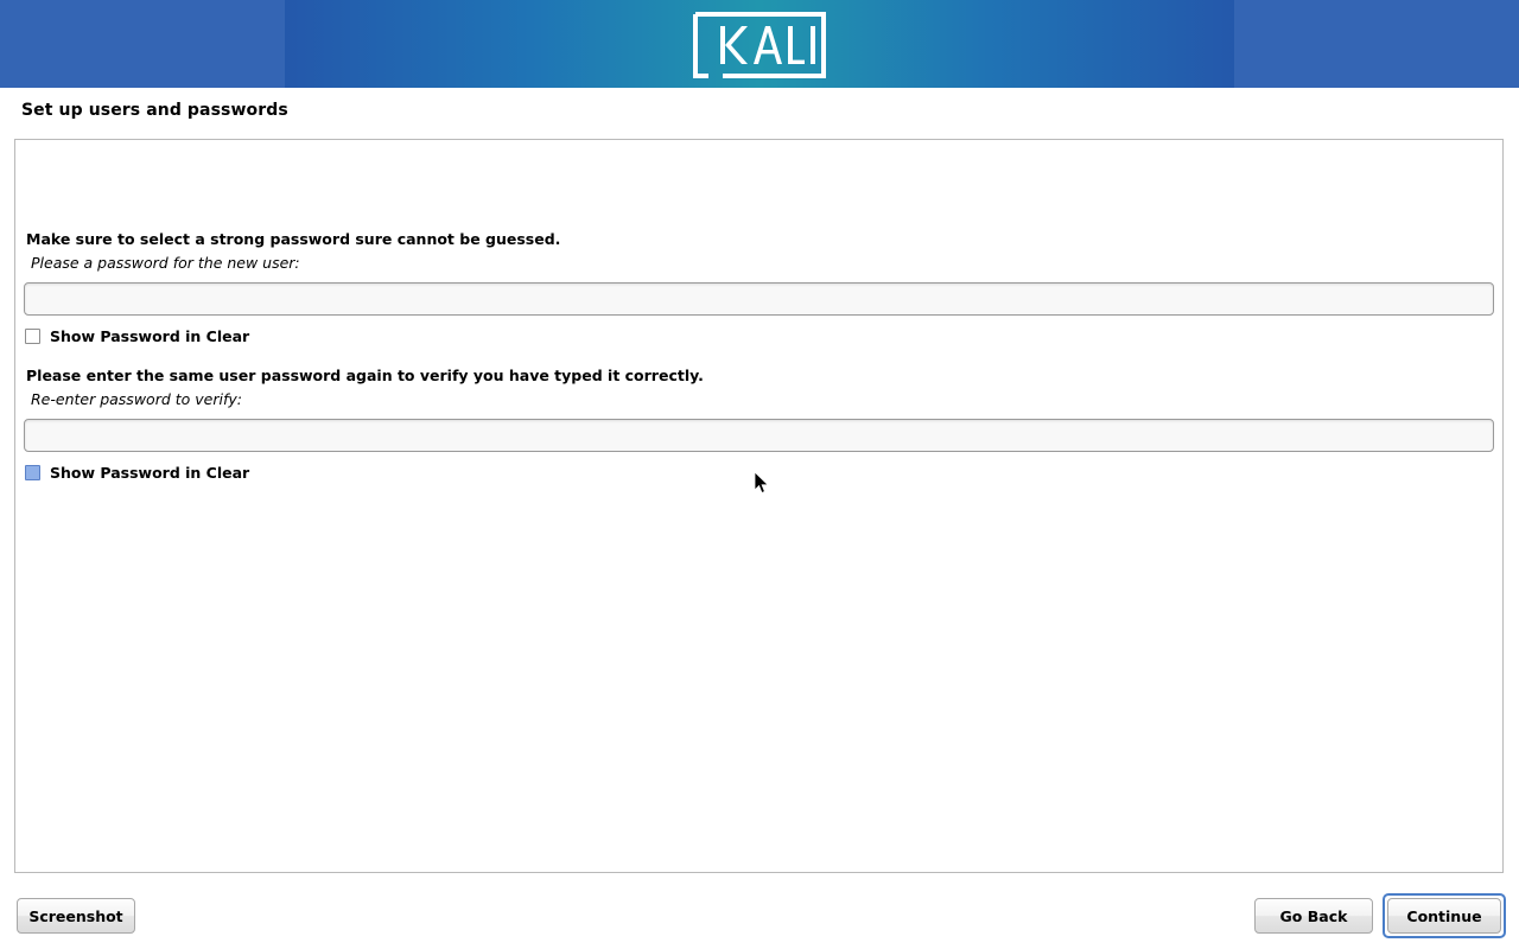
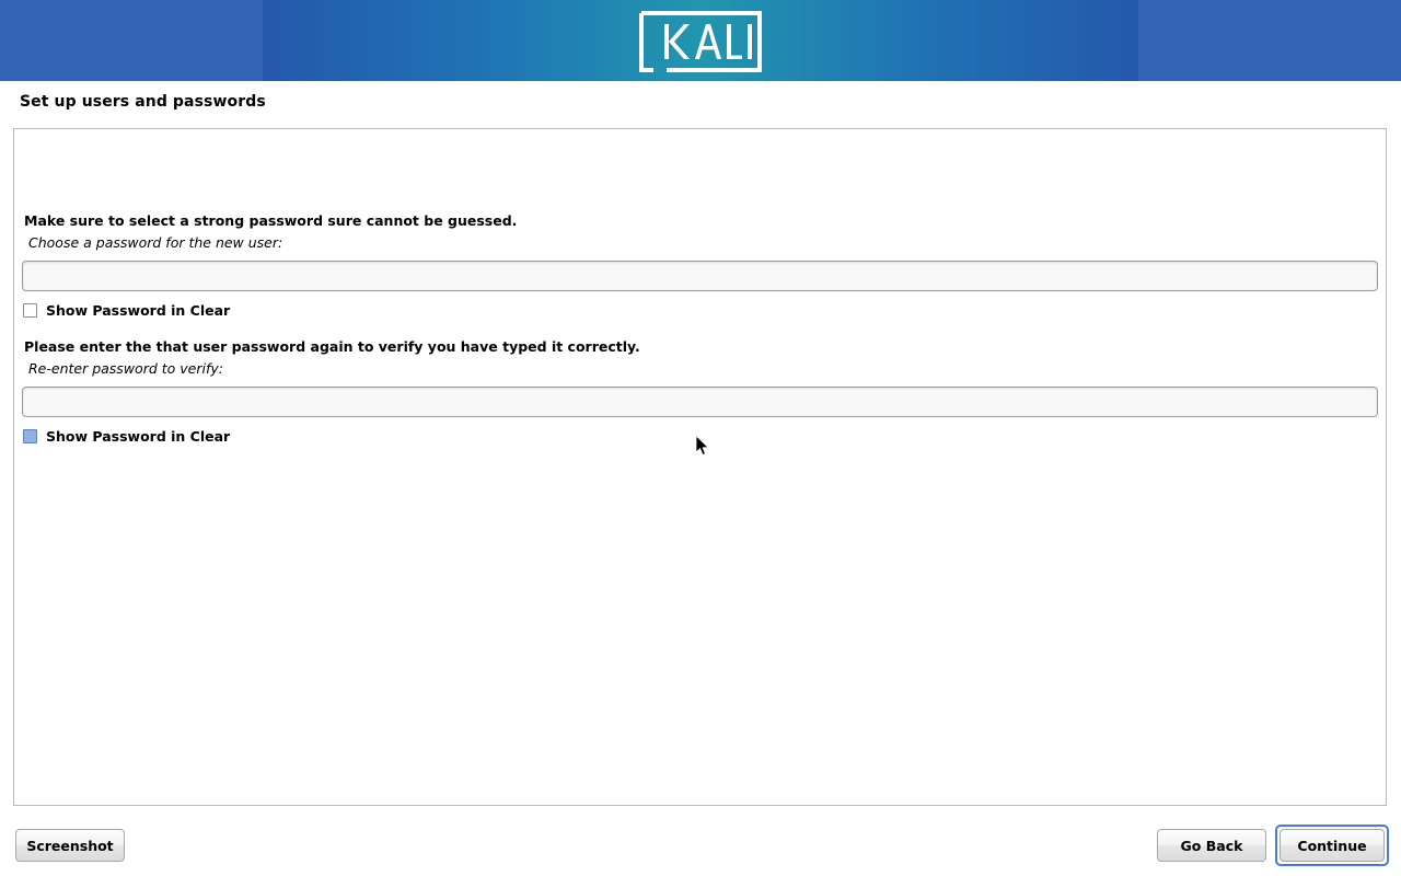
  Set up users and passwords
  Make sure to select a strong password sure cannot be guessed.
- Please a password for the new user:
+ Choose a password for the new user:
  Show Password in Clear
- Please enter the same user password again to verify you have typed it correctly.
+ Please enter the that user password again to verify you have typed it correctly.
  Re-enter password to verify:
  Show Password in Clear
  Screenshot
  Go Back
  Continue
